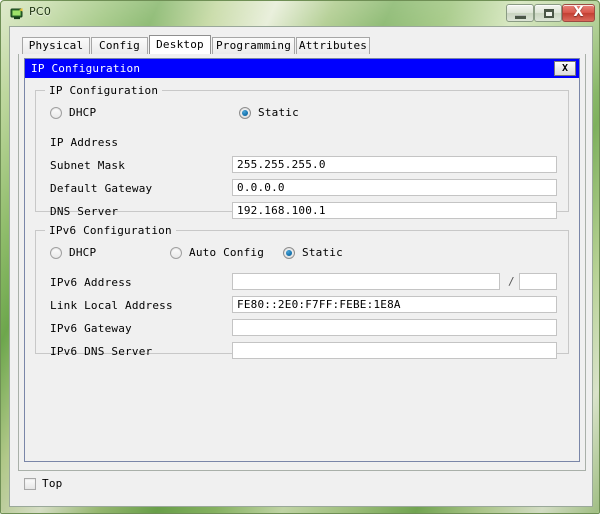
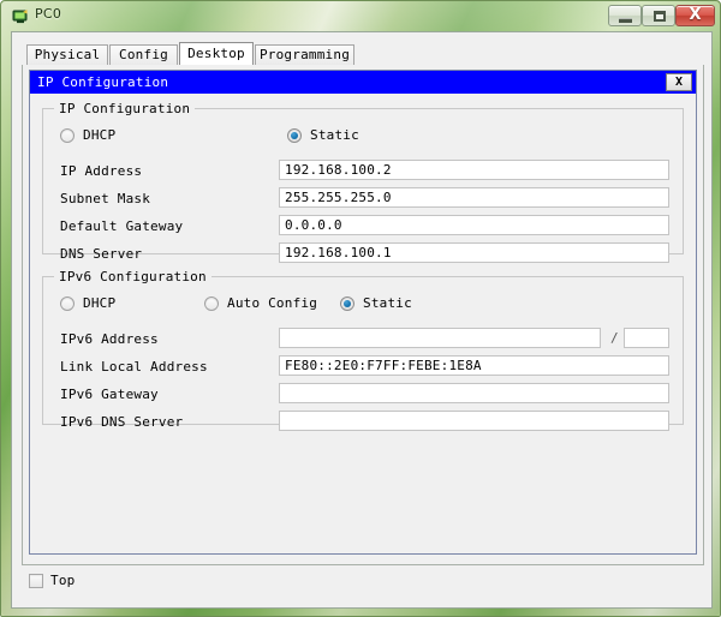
  PC0
  X
  Physical
  Config
  Desktop
  Programming
- Attributes
  IP Configuration
  X
  IP Configuration
  DHCP
  Static
  IP Address
+ 192.168.100.2
  Subnet Mask
  255.255.255.0
  Default Gateway
  0.0.0.0
  DNS Server
  192.168.100.1
  IPv6 Configuration
  DHCP
  Auto Config
  Static
  IPv6 Address
  /
  Link Local Address
  FE80::2E0:F7FF:FEBE:1E8A
  IPv6 Gateway
  IPv6 DNS Server
  Top
